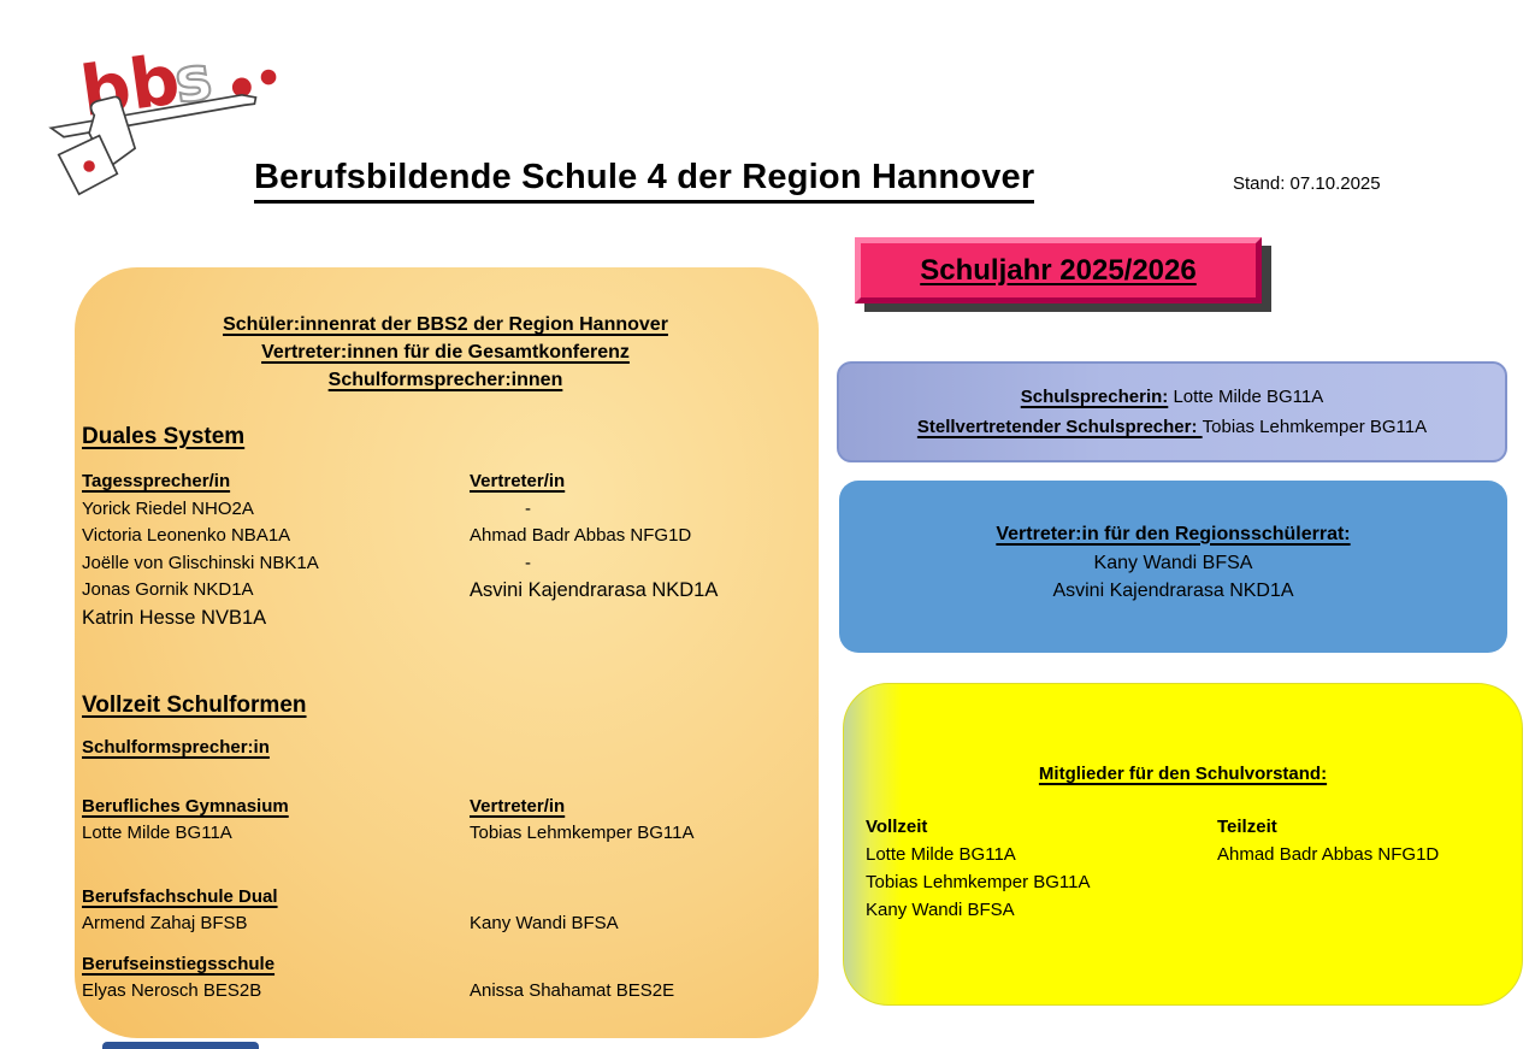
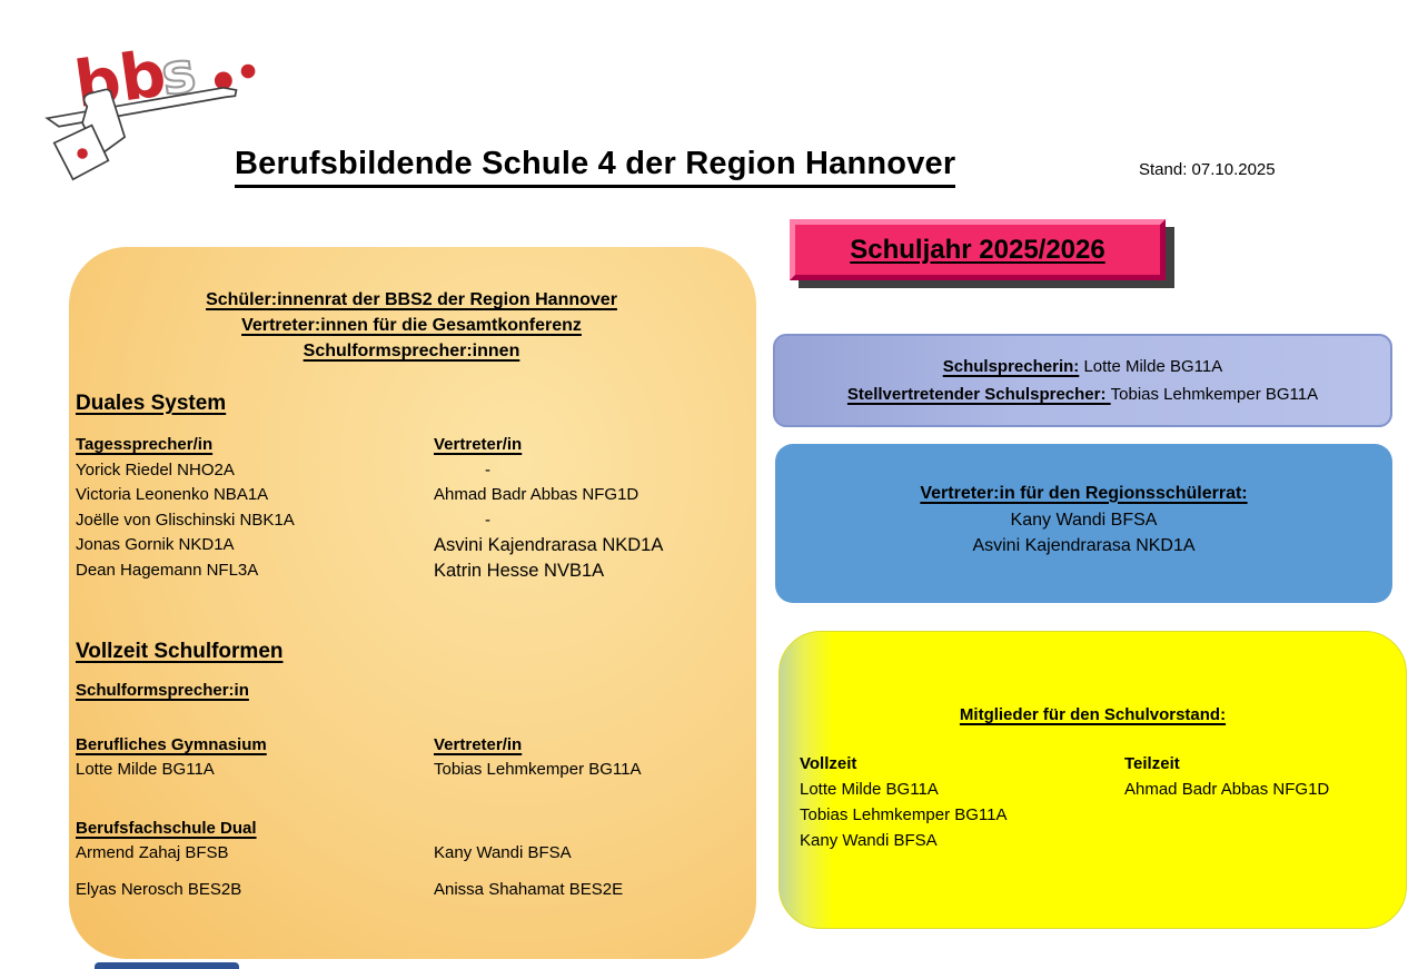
  Berufsbildende Schule 4 der Region Hannover
  Stand: 07.10.2025
  Schuljahr 2025/2026
  Schüler:innenrat der BBS2 der Region Hannover
  Vertreter:innen für die Gesamtkonferenz
  Schulformsprecher:innen
  Duales System
  Tagessprecher/in
  Vertreter/in
  Yorick Riedel NHO2A
  -
  Victoria Leonenko NBA1A
  Ahmad Badr Abbas NFG1D
  Joëlle von Glischinski NBK1A
  -
  Jonas Gornik NKD1A
  Asvini Kajendrarasa NKD1A
+ Dean Hagemann NFL3A
  Katrin Hesse NVB1A
  Vollzeit Schulformen
  Schulformsprecher:in
  Berufliches Gymnasium
  Vertreter/in
  Lotte Milde BG11A
  Tobias Lehmkemper BG11A
  Berufsfachschule Dual
  Armend Zahaj BFSB
  Kany Wandi BFSA
- Berufseinstiegsschule
  Elyas Nerosch BES2B
  Anissa Shahamat BES2E
  Schulsprecherin: Lotte Milde BG11A
  Stellvertretender Schulsprecher: Tobias Lehmkemper BG11A
  Vertreter:in für den Regionsschülerrat:
  Kany Wandi BFSA
  Asvini Kajendrarasa NKD1A
  Mitglieder für den Schulvorstand:
  Vollzeit
  Lotte Milde BG11A
  Tobias Lehmkemper BG11A
  Kany Wandi BFSA
  Teilzeit
  Ahmad Badr Abbas NFG1D
